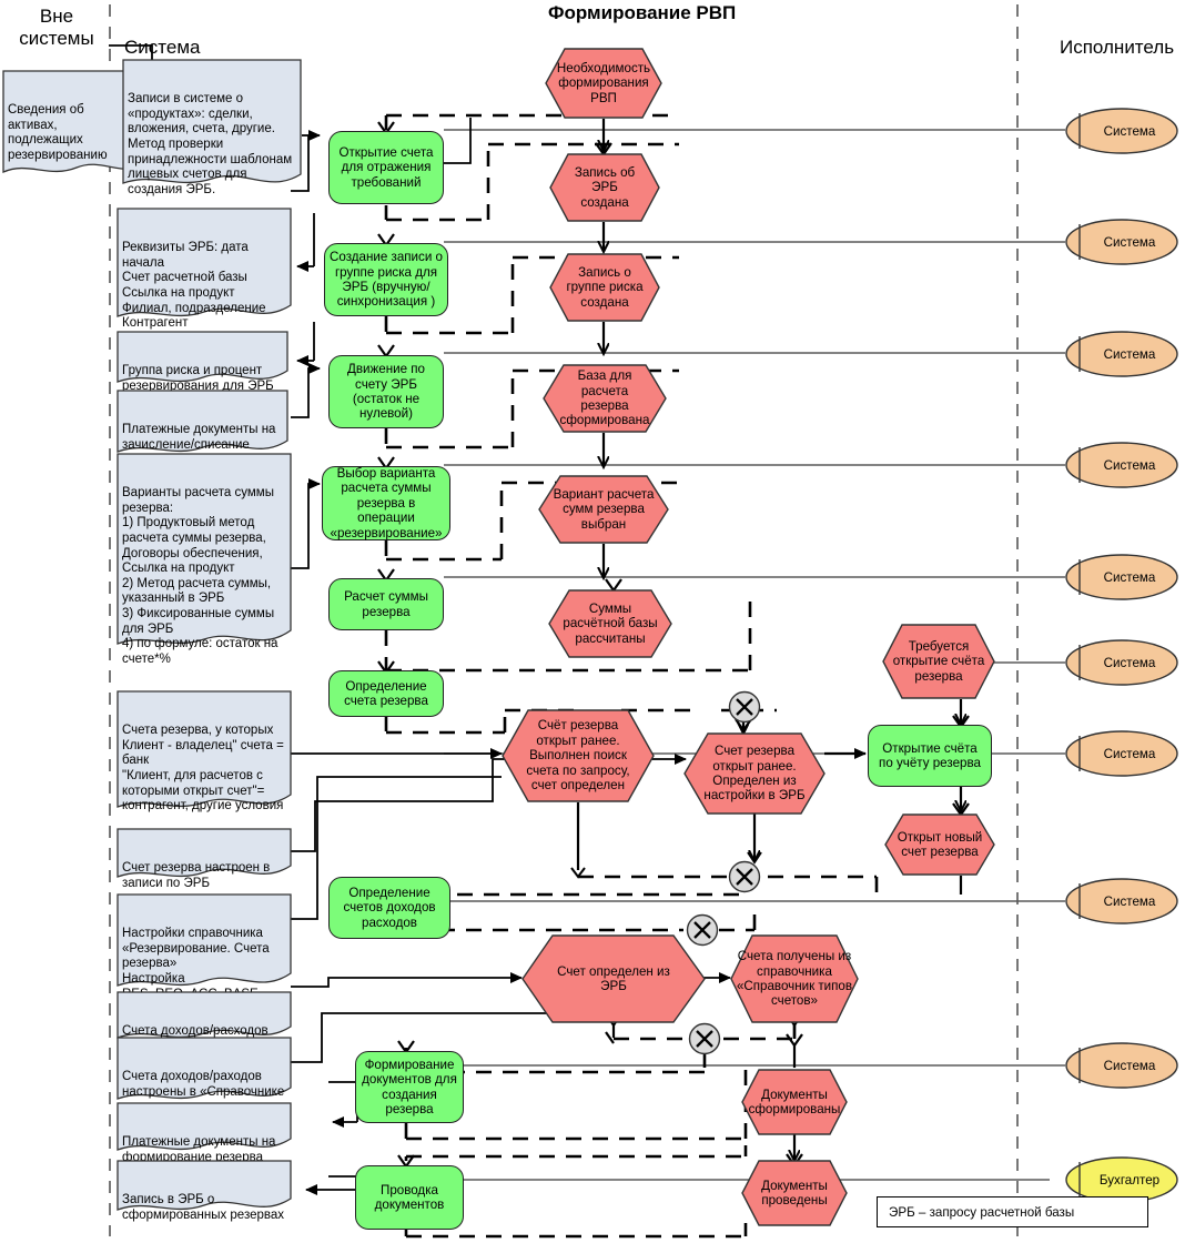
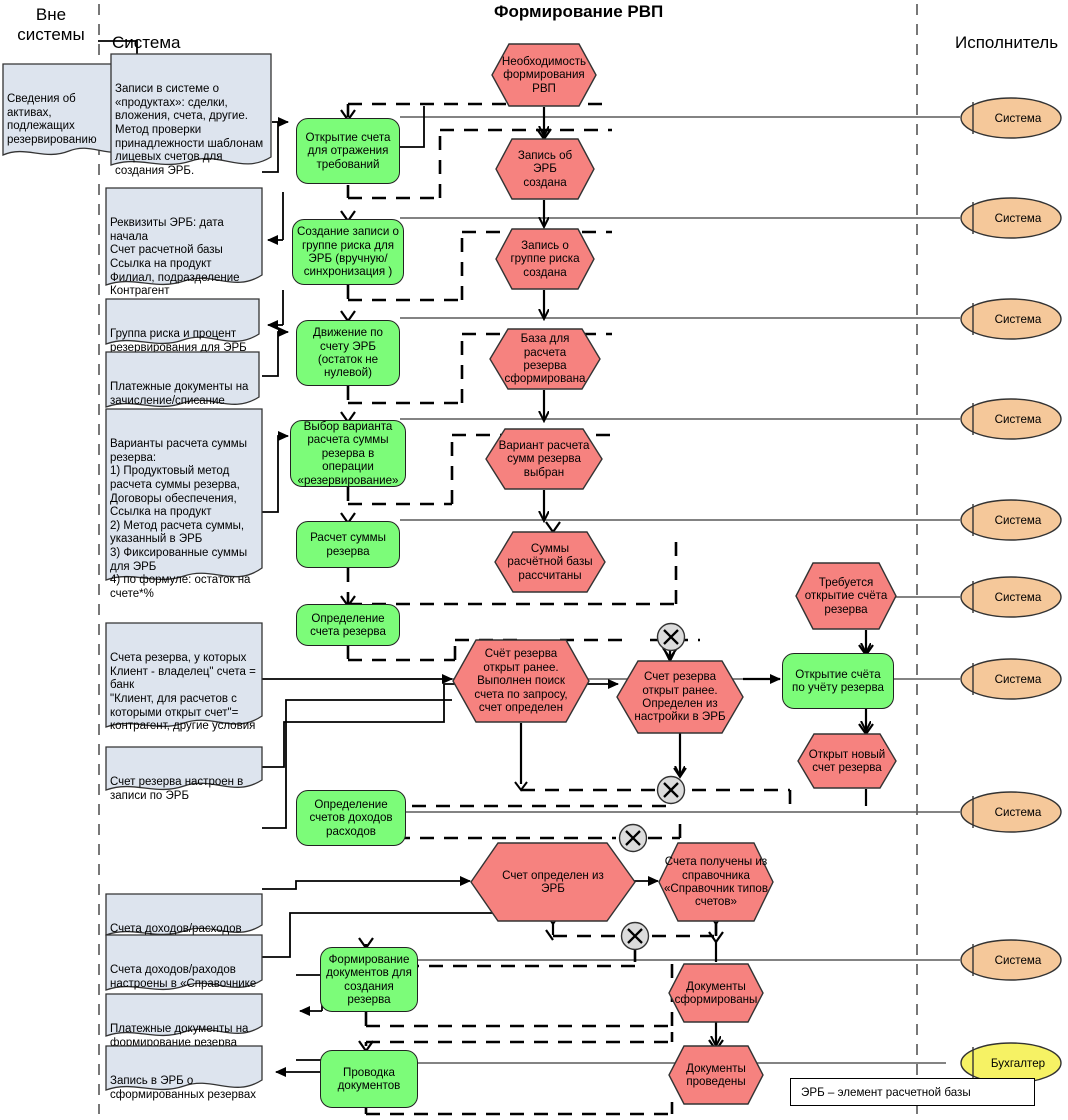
  Формирование РВП
  Вне
  системы
  Система
  Исполнитель
  Сведения об
  активах,
  подлежащих
  резервированию
  Записи в системе о
  «продуктах»: сделки,
  вложения, счета, другие.
  Метод проверки
  принадлежности шаблонам
  лицевых счетов для
  создания ЭРБ.
  Реквизиты ЭРБ: дата начала
  Счет расчетной базы
  Ссылка на продукт
  Филиал, подразделение
  Контрагент
  Группа риска и процент
  резервирования для ЭРБ
  Платежные документы на
  зачисление/списание
  Варианты расчета суммы
  резерва:
  1) Продуктовый метод
  расчета суммы резерва,
  Договоры обеспечения,
  Ссылка на продукт
  2) Метод расчета суммы,
  указанный в ЭРБ
  3) Фиксированные суммы
  для ЭРБ
  4) по формуле: остаток на
  счете*%
  Счета резерва, у которых
  Клиент - владелец" счета =
  банк
  "Клиент, для расчетов с
  которыми открыт счет"=
  контрагент, другие условия
  Счет резерва настроен в
  записи по ЭРБ
- Настройки справочника
- «Резервирование. Счета
- резерва»
- Настройка
  Счета доходов/расходов
  Счета доходов/раходов
  настроены в «Справочнике
  Платежные документы на
  формирование резерва
  Запись в ЭРБ о
  сформированных резервах
  Открытие счета
  для отражения
  требований
  Создание записи о
  группе риска для
  ЭРБ (вручную/
  синхронизация )
  Движение по
  счету ЭРБ
  (остаток не
  нулевой)
  Выбор варианта
  расчета суммы
  резерва в операции
  «резервирование»
  Расчет суммы
  резерва
  Определение
  счета резерва
  Открытие счёта
  по учёту резерва
  Определение
  счетов доходов
  расходов
  Формирование
  документов для
  создания
  резерва
  Проводка
  документов
  Необходимость
  формирования
  РВП
  Запись об ЭРБ
  создана
  Запись о
  группе риска
  создана
  База для
  расчета резерва
  сформирована
  Вариант расчета
  сумм резерва
  выбран
  Суммы
  расчётной базы
  рассчитаны
  Требуется
  открытие счёта
  резерва
  Счёт резерва
  открыт ранее.
  Выполнен поиск
  счета по запросу,
  счет определен
  Счет резерва
  открыт ранее.
  Определен из
  настройки в ЭРБ
  Открыт новый
  счет резерва
  Счет определен из
  ЭРБ
  Счета получены из
  справочника
  «Справочник типов
  счетов»
  Документы
  сформированы
  Документы
  проведены
  Система
  Система
  Система
  Система
  Система
  Система
  Система
  Система
  Система
  Бухгалтер
- ЭРБ – запросу расчетной базы
+ ЭРБ – элемент расчетной базы
